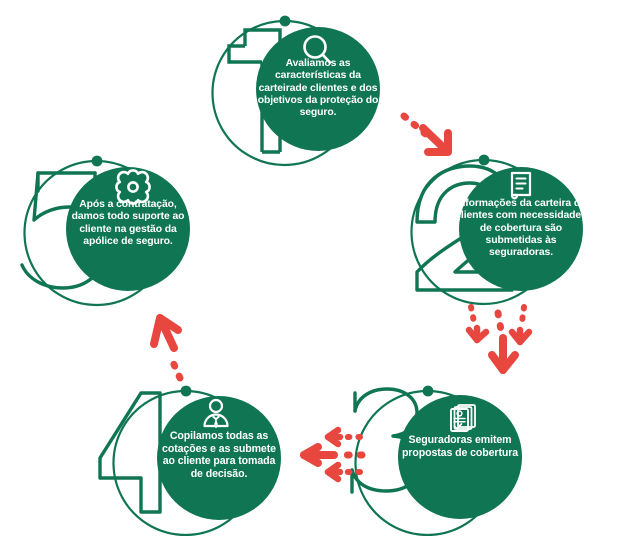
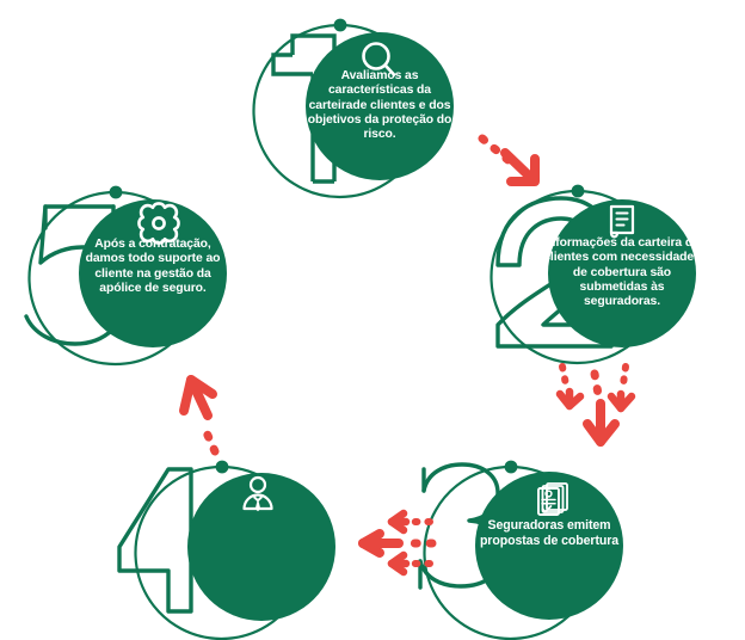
- Avaliamos as características da carteirade clientes e dos objetivos da proteção do seguro.
+ Avaliamos as características da carteirade clientes e dos objetivos da proteção do risco.
  Informações da carteira de clientes com necessidades de cobertura são submetidas às seguradoras.
  Seguradoras emitem propostas de cobertura
- Copilamos todas as cotações e as submete ao cliente para tomada de decisão.
  Após a contratação, damos todo suporte ao cliente na gestão da apólice de seguro.
